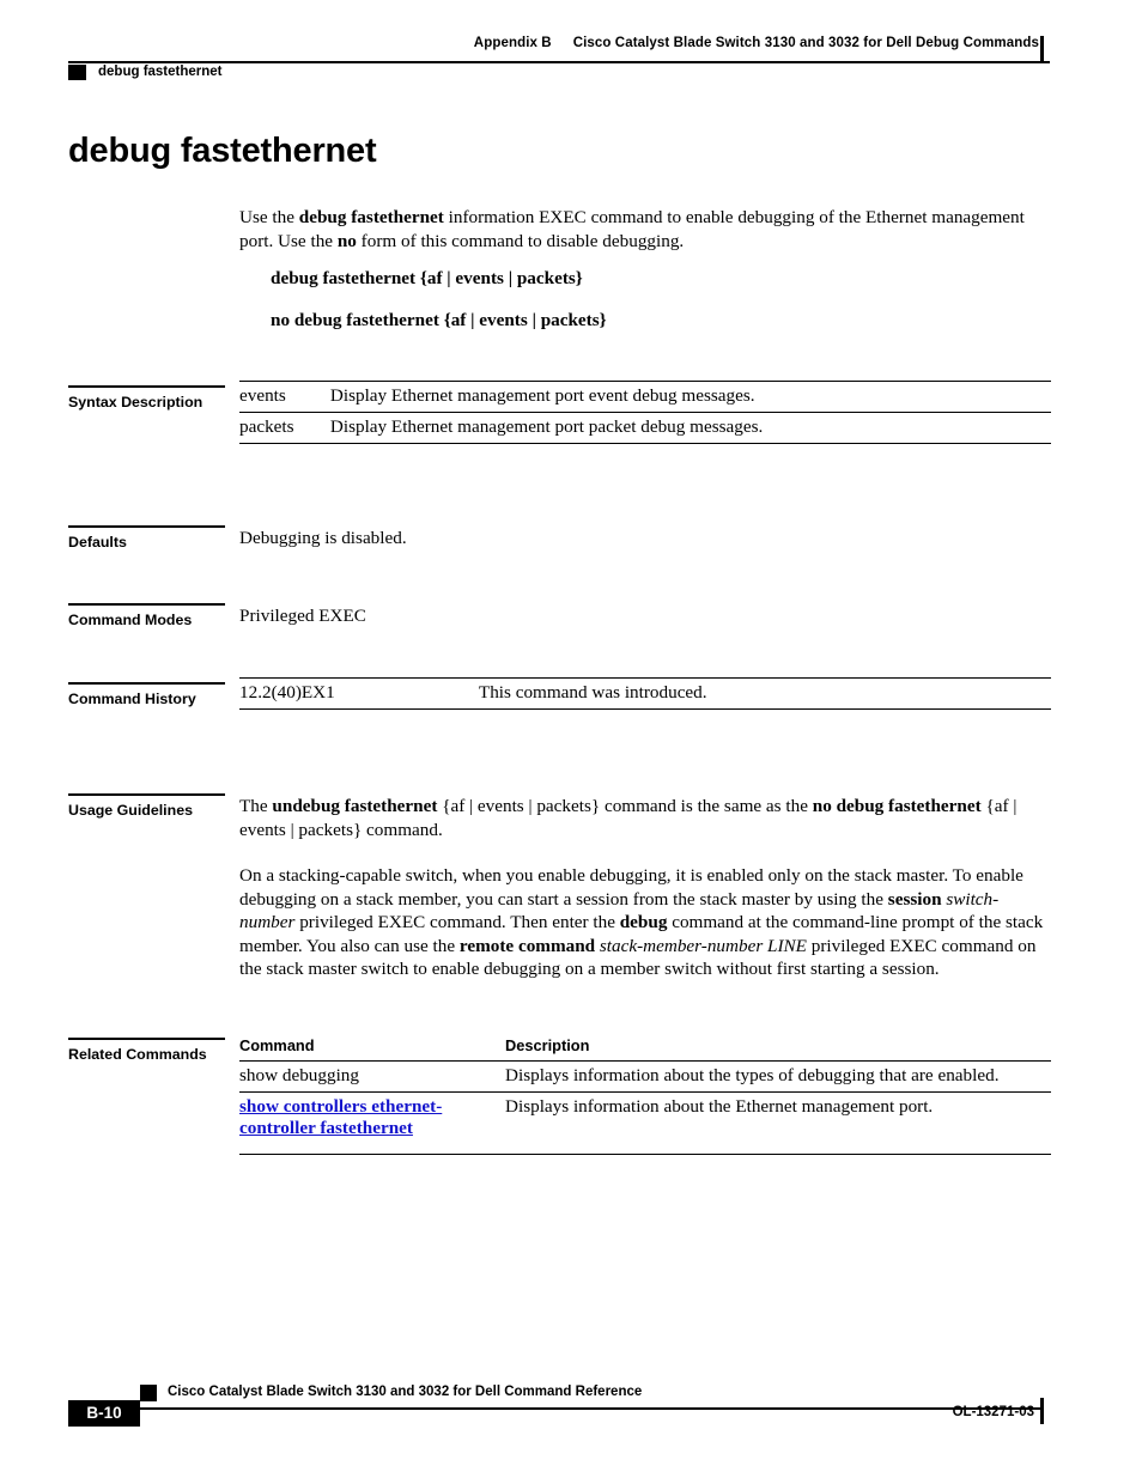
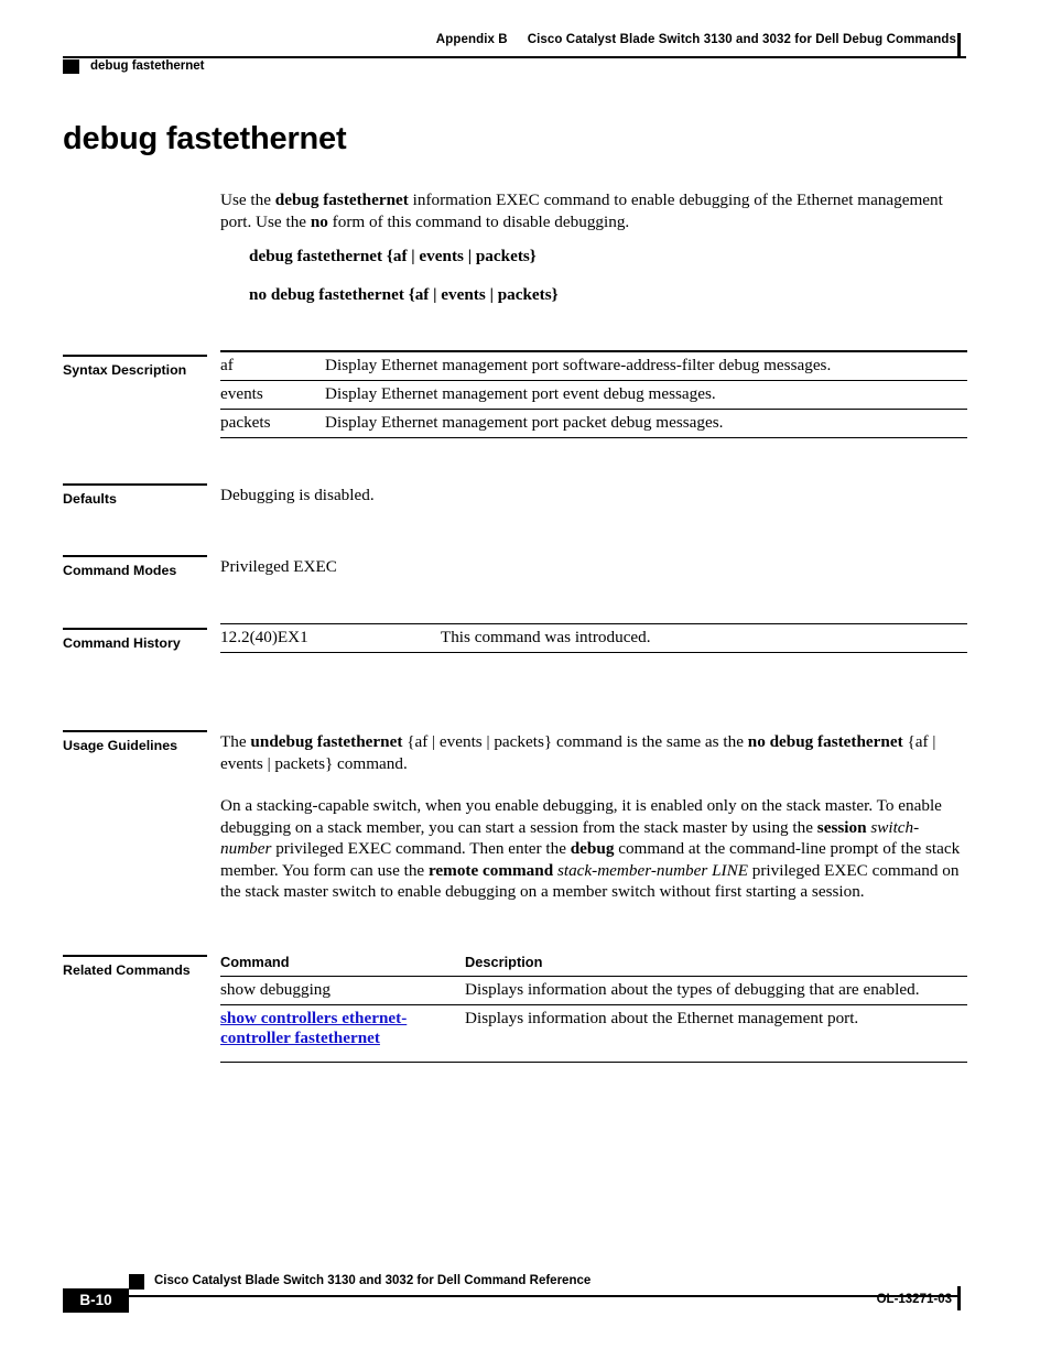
  Appendix B Cisco Catalyst Blade Switch 3130 and 3032 for Dell Debug Commands
  debug fastethernet
  debug fastethernet
  Use the debug fastethernet information EXEC command to enable debugging of the Ethernet management port. Use the no form of this command to disable debugging.
  debug fastethernet {af | events | packets}
  no debug fastethernet {af | events | packets}
  Syntax Description
+ af	Display Ethernet management port software-address-filter debug messages.
  events	Display Ethernet management port event debug messages.
  packets	Display Ethernet management port packet debug messages.
  Defaults
  Debugging is disabled.
  Command Modes
  Privileged EXEC
  Command History
  12.2(40)EX1	This command was introduced.
  Usage Guidelines
  The undebug fastethernet {af | events | packets} command is the same as the no debug fastethernet {af | events | packets} command.
- On a stacking-capable switch, when you enable debugging, it is enabled only on the stack master. To enable debugging on a stack member, you can start a session from the stack master by using the session switch-number privileged EXEC command. Then enter the debug command at the command-line prompt of the stack member. You also can use the remote command stack-member-number LINE privileged EXEC command on the stack master switch to enable debugging on a member switch without first starting a session.
+ On a stacking-capable switch, when you enable debugging, it is enabled only on the stack master. To enable debugging on a stack member, you can start a session from the stack master by using the session switch-number privileged EXEC command. Then enter the debug command at the command-line prompt of the stack member. You form can use the remote command stack-member-number LINE privileged EXEC command on the stack master switch to enable debugging on a member switch without first starting a session.
  Related Commands
  Command	Description
  show debugging	Displays information about the types of debugging that are enabled.
  show controllers ethernet-controller fastethernet	Displays information about the Ethernet management port.
  Cisco Catalyst Blade Switch 3130 and 3032 for Dell Command Reference
  B-10
  OL-13271-03
